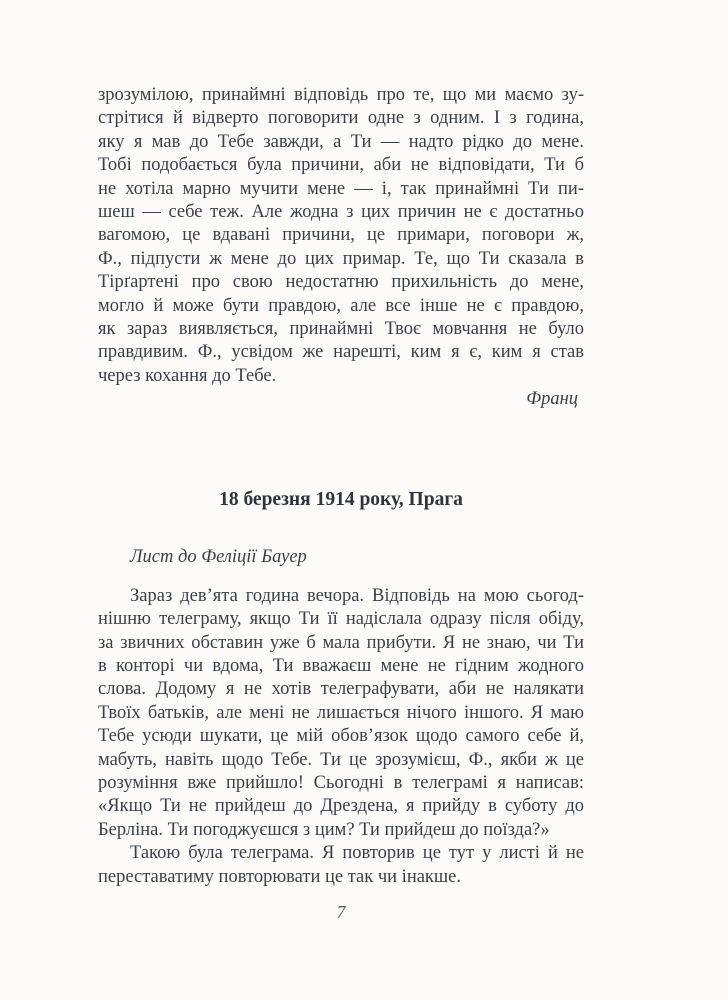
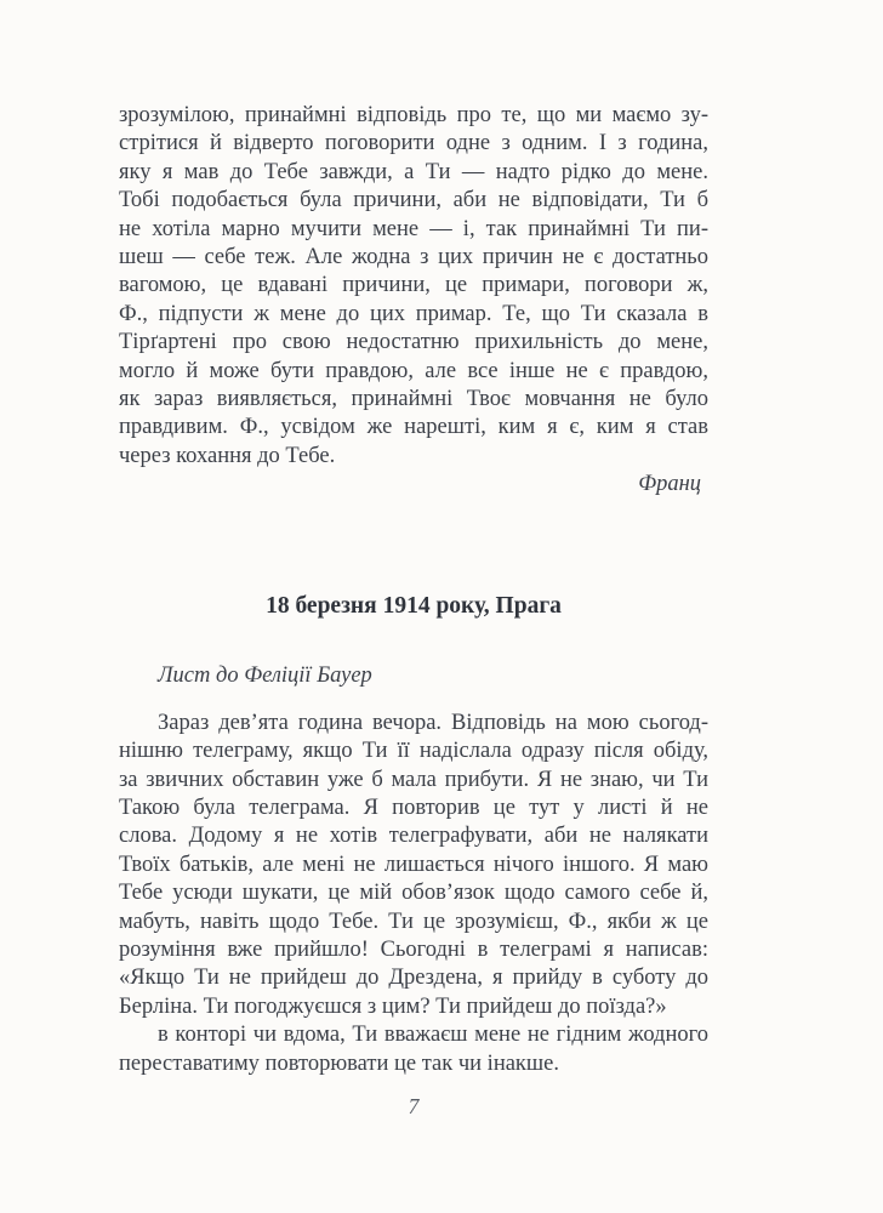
  зрозумілою, принаймні відповідь про те, що ми маємо зу-
  стрітися й відверто поговорити одне з одним. І з година,
  яку я мав до Тебе завжди, а Ти — надто рідко до мене.
  Тобі подобається була причини, аби не відповідати, Ти б
  не хотіла марно мучити мене — і, так принаймні Ти пи-
  шеш — себе теж. Але жодна з цих причин не є достатньо
  вагомою, це вдавані причини, це примари, поговори ж,
  Ф., підпусти ж мене до цих примар. Те, що Ти сказала в
  Тірґартені про свою недостатню прихильність до мене,
  могло й може бути правдою, але все інше не є правдою,
  як зараз виявляється, принаймні Твоє мовчання не було
  правдивим. Ф., усвідом же нарешті, ким я є, ким я став
  через кохання до Тебе.
  Франц
  18 березня 1914 року, Прага
  Лист до Феліції Бауер
  Зараз дев’ята година вечора. Відповідь на мою сьогод-
  нішню телеграму, якщо Ти її надіслала одразу після обіду,
  за звичних обставин уже б мала прибути. Я не знаю, чи Ти
- в конторі чи вдома, Ти вважаєш мене не гідним жодного
+ Такою була телеграма. Я повторив це тут у листі й не
  слова. Додому я не хотів телеграфувати, аби не налякати
  Твоїх батьків, але мені не лишається нічого іншого. Я маю
  Тебе усюди шукати, це мій обов’язок щодо самого себе й,
  мабуть, навіть щодо Тебе. Ти це зрозумієш, Ф., якби ж це
  розуміння вже прийшло! Сьогодні в телеграмі я написав:
  «Якщо Ти не прийдеш до Дрездена, я прийду в суботу до
  Берліна. Ти погоджуєшся з цим? Ти прийдеш до поїзда?»
- Такою була телеграма. Я повторив це тут у листі й не
+ в конторі чи вдома, Ти вважаєш мене не гідним жодного
  переставатиму повторювати це так чи інакше.
  7
